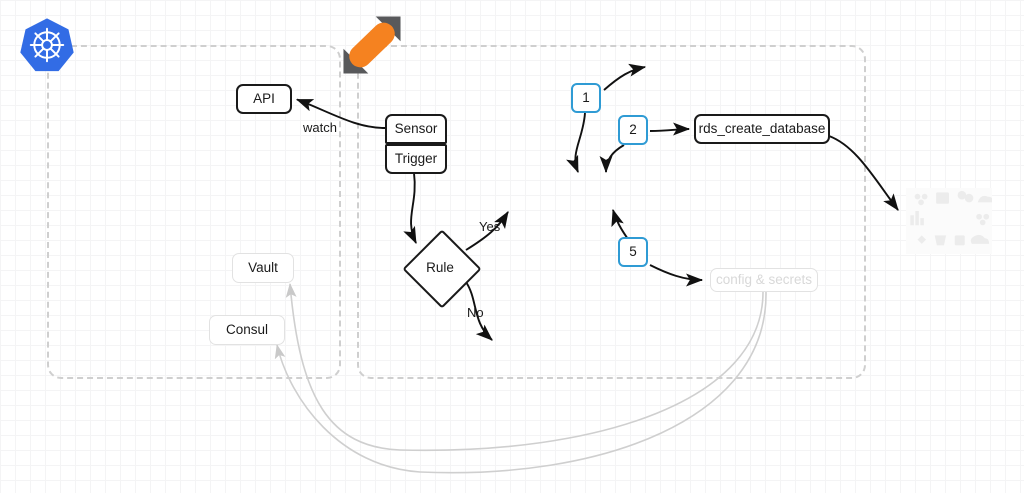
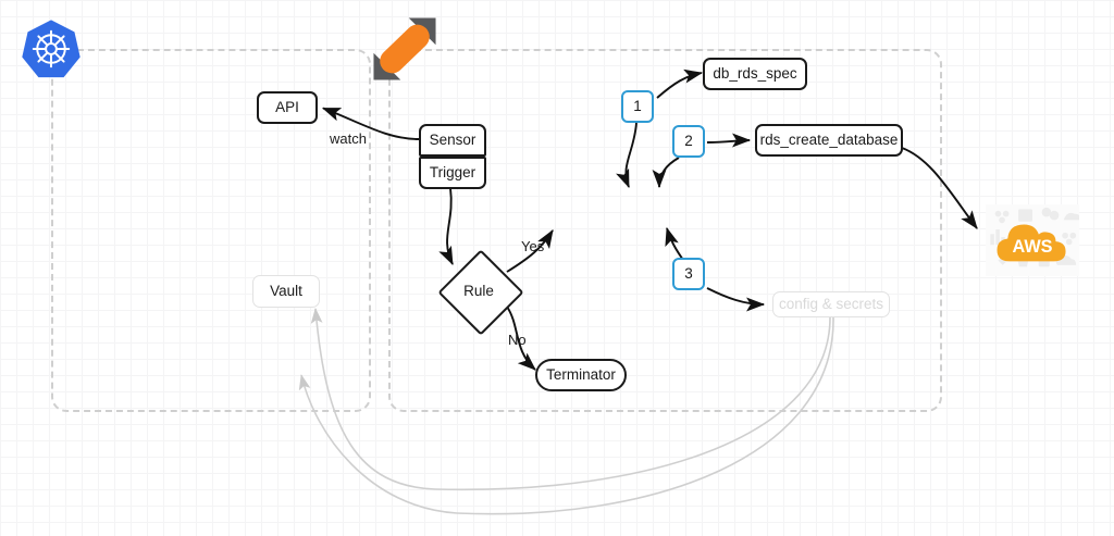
+ AWS
  API
  Sensor
  Trigger
  Rule
+ Terminator
+ db_rds_spec
  rds_create_database
  config & secrets
  Vault
- Consul
  1
  2
- 5
+ 3
  watch
  Yes
  No
